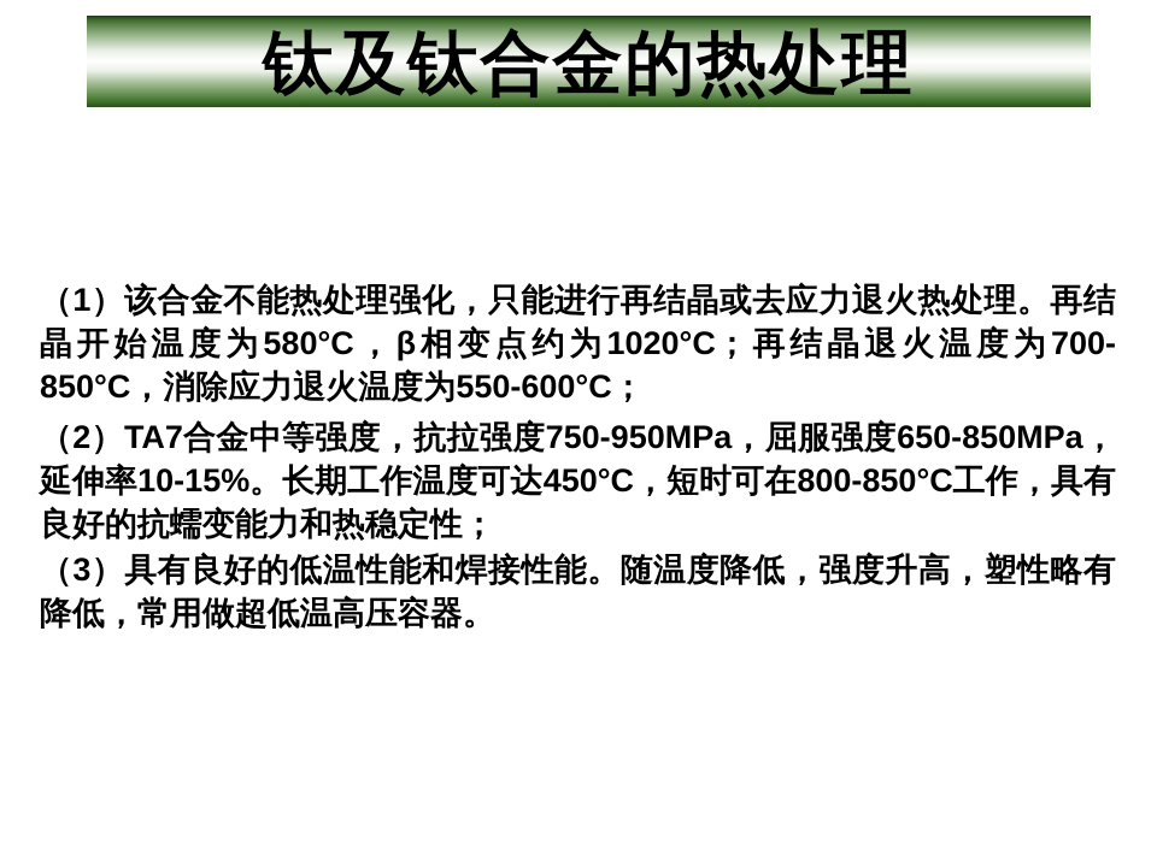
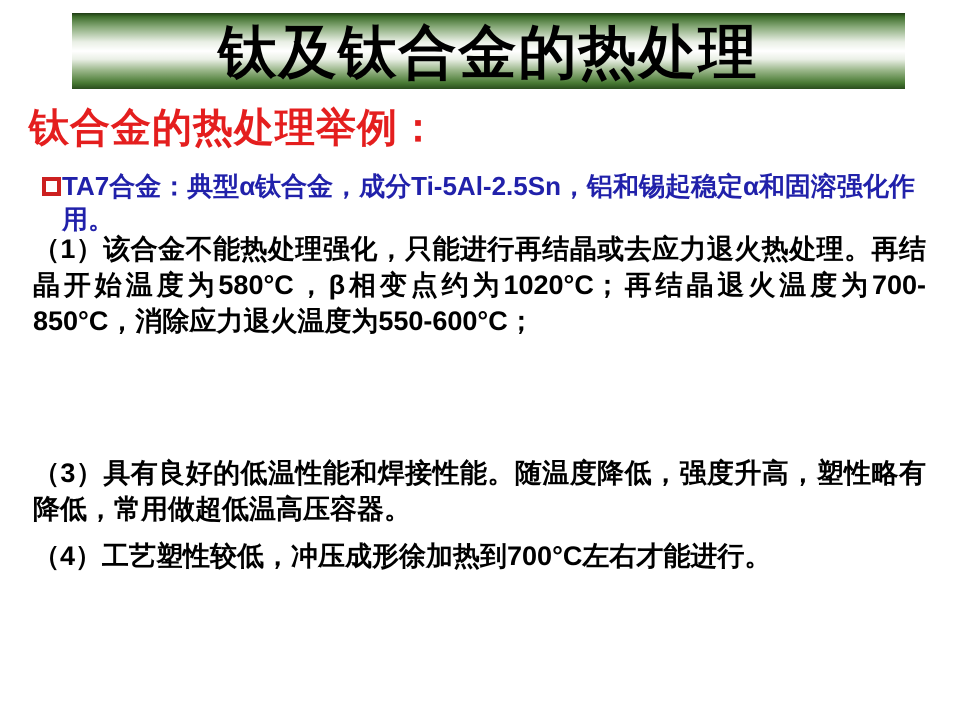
  钛及钛合金的热处理
+ 钛合金的热处理举例：
+ TA7合金：典型α钛合金，成分Ti-5Al-2.5Sn，铝和锡起稳定α和固溶强化作用。
  （1）该合金不能热处理强化，只能进行再结晶或去应力退火热处理。再结晶开始温度为580°C，β相变点约为1020°C；再结晶退火温度为700-850°C，消除应力退火温度为550-600°C；
- （2）TA7合金中等强度，抗拉强度750-950MPa，屈服强度650-850MPa，延伸率10-15%。长期工作温度可达450°C，短时可在800-850°C工作，具有良好的抗蠕变能力和热稳定性；
  （3）具有良好的低温性能和焊接性能。随温度降低，强度升高，塑性略有降低，常用做超低温高压容器。
+ （4）工艺塑性较低，冲压成形徐加热到700°C左右才能进行。
